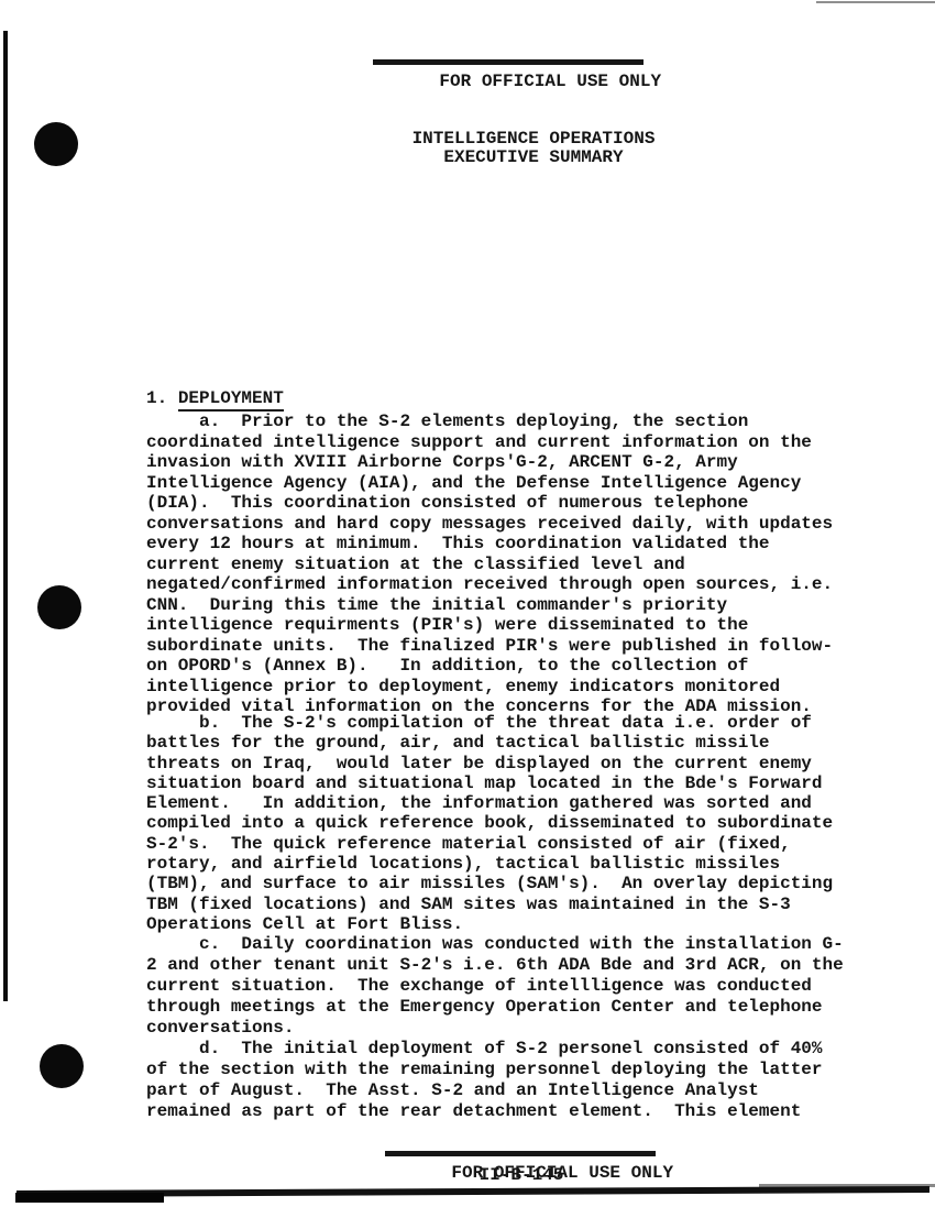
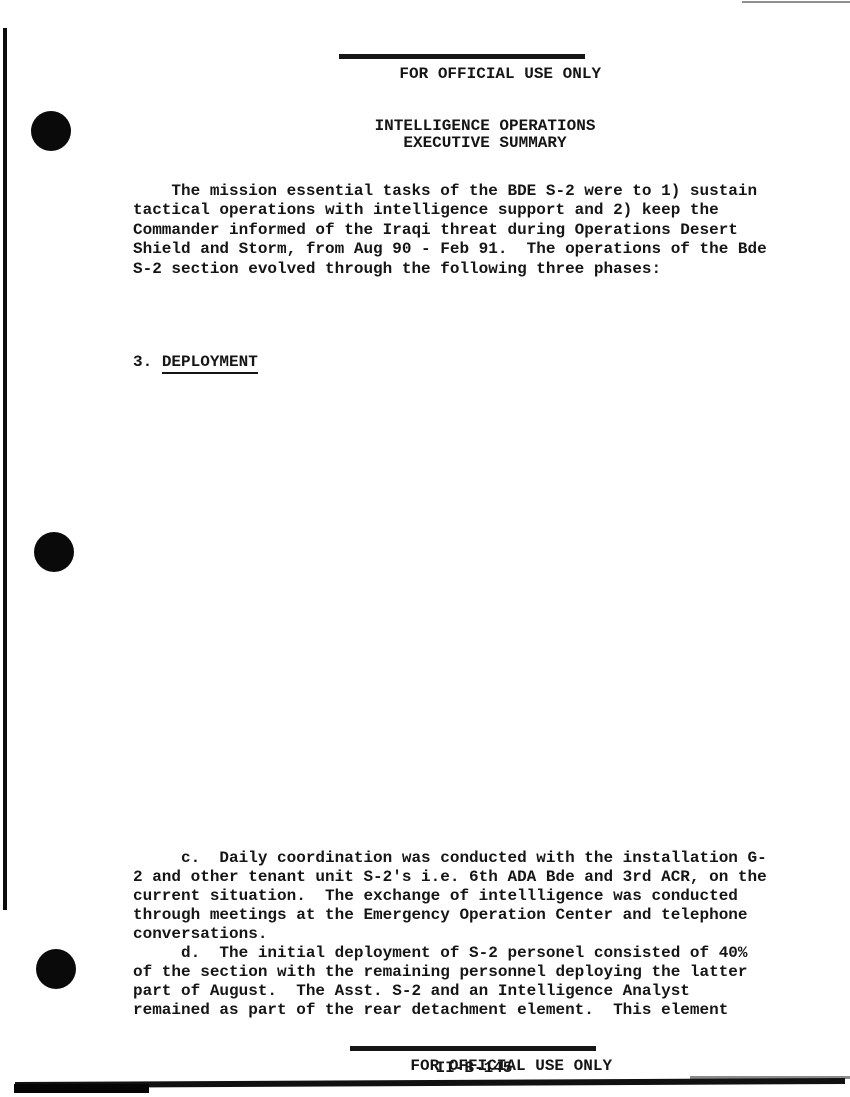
  FOR OFFICIAL USE ONLY
  INTELLIGENCE OPERATIONS
  EXECUTIVE SUMMARY
+ The mission essential tasks of the BDE S-2 were to 1) sustain
+ tactical operations with intelligence support and 2) keep the
+ Commander informed of the Iraqi threat during Operations Desert
+ Shield and Storm, from Aug 90 - Feb 91. The operations of the Bde
+ S-2 section evolved through the following three phases:
- 1. DEPLOYMENT
+ 3. DEPLOYMENT
- a. Prior to the S-2 elements deploying, the section
- coordinated intelligence support and current information on the
- invasion with XVIII Airborne Corps'G-2, ARCENT G-2, Army
- Intelligence Agency (AIA), and the Defense Intelligence Agency
- (DIA). This coordination consisted of numerous telephone
- conversations and hard copy messages received daily, with updates
- every 12 hours at minimum. This coordination validated the
- current enemy situation at the classified level and
- negated/confirmed information received through open sources, i.e.
- CNN. During this time the initial commander's priority
- intelligence requirments (PIR's) were disseminated to the
- subordinate units. The finalized PIR's were published in follow-
- on OPORD's (Annex B). In addition, to the collection of
- intelligence prior to deployment, enemy indicators monitored
- provided vital information on the concerns for the ADA mission.
- b. The S-2's compilation of the threat data i.e. order of
- battles for the ground, air, and tactical ballistic missile
- threats on Iraq, would later be displayed on the current enemy
- situation board and situational map located in the Bde's Forward
- Element. In addition, the information gathered was sorted and
- compiled into a quick reference book, disseminated to subordinate
- S-2's. The quick reference material consisted of air (fixed,
- rotary, and airfield locations), tactical ballistic missiles
- (TBM), and surface to air missiles (SAM's). An overlay depicting
- TBM (fixed locations) and SAM sites was maintained in the S-3
- Operations Cell at Fort Bliss.
  c. Daily coordination was conducted with the installation G-
  2 and other tenant unit S-2's i.e. 6th ADA Bde and 3rd ACR, on the
  current situation. The exchange of intellligence was conducted
  through meetings at the Emergency Operation Center and telephone
  conversations.
  d. The initial deployment of S-2 personel consisted of 40%
  of the section with the remaining personnel deploying the latter
  part of August. The Asst. S-2 and an Intelligence Analyst
  remained as part of the rear detachment element. This element
  FOR OFFICIAL USE ONLY
  II-B-145
